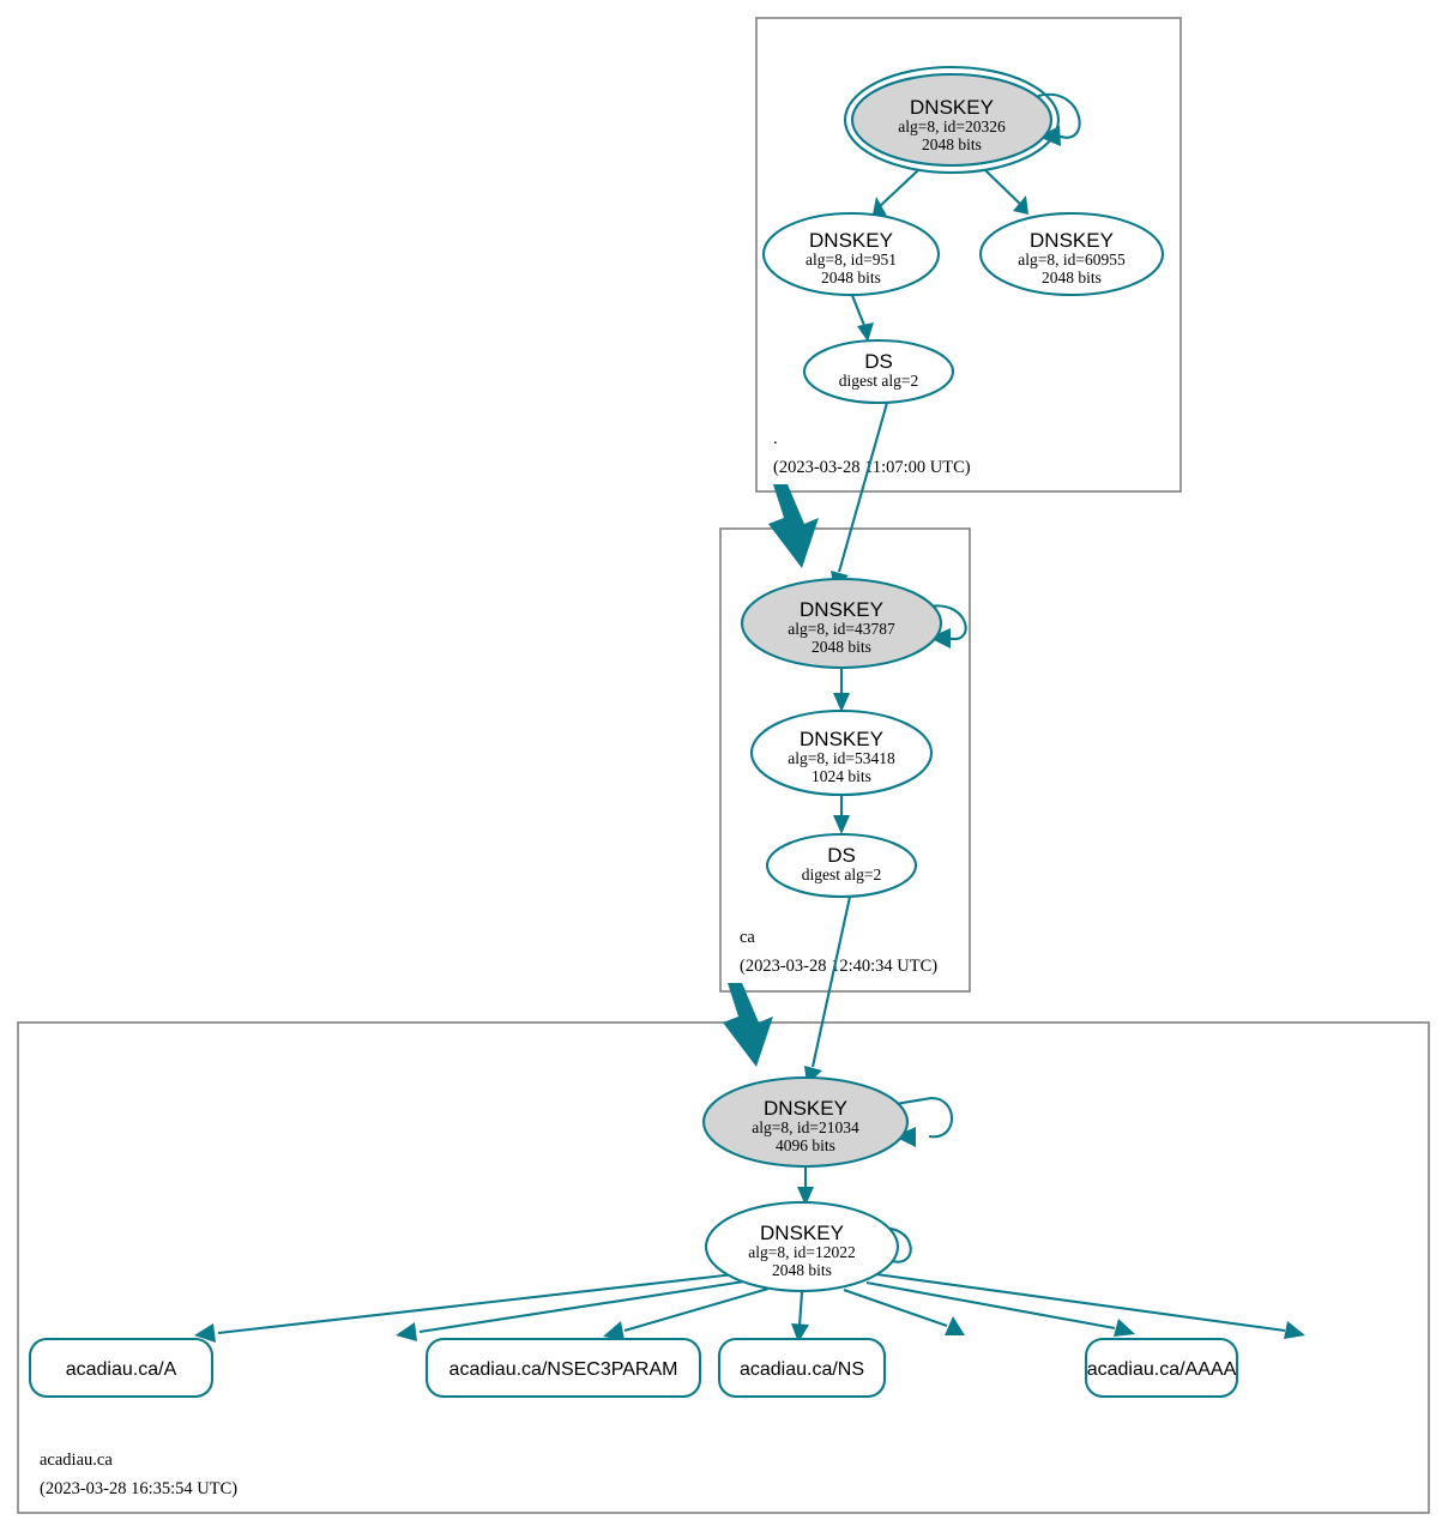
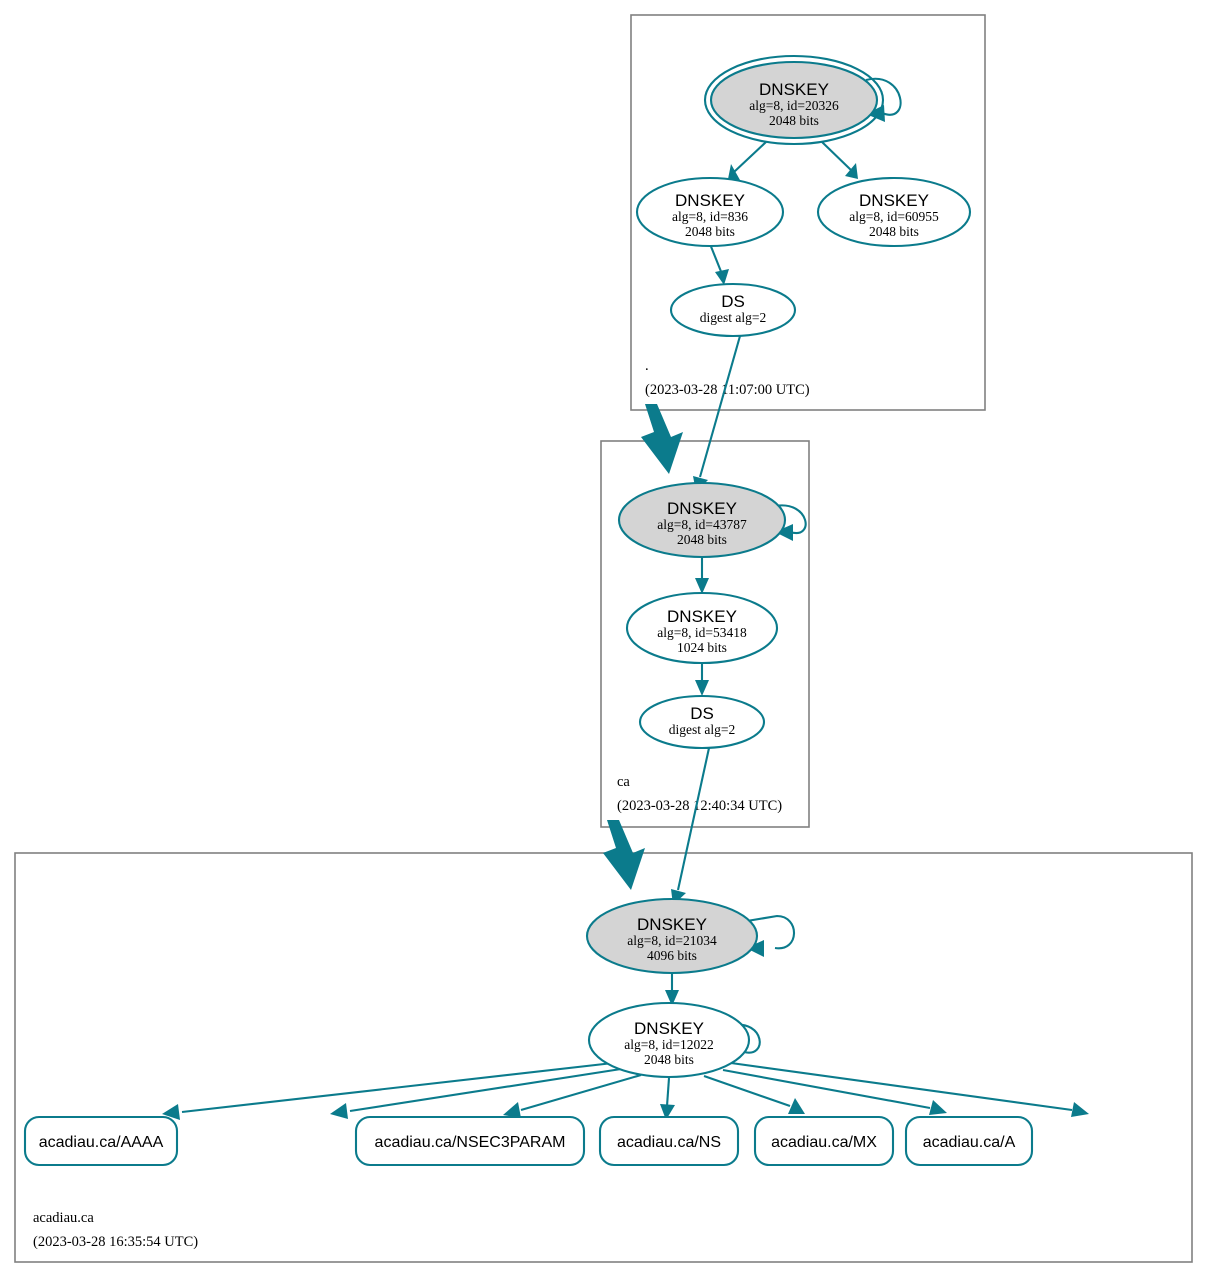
  DNSKEY
  alg=8, id=20326
  2048 bits
  DNSKEY
- alg=8, id=951
+ alg=8, id=836
  2048 bits
  DNSKEY
  alg=8, id=60955
  2048 bits
  DS
  digest alg=2
  .
  (2023-03-281:07:00 UTC)
  DNSKEY
  alg=8, id=43787
  2048 bits
  DNSKEY
  alg=8, id=53418
  1024 bits
  DS
  digest alg=2
  ca
  (2023-03-282:40:34 UTC)
  DNSKEY
  alg=8, id=21034
  4096 bits
  DNSKEY
  alg=8, id=12022
  2048 bits
- acadiau.ca/A
+ acadiau.ca/AAAA
  acadiau.ca/NSEC3PARAM
  acadiau.ca/NS
+ acadiau.ca/MX
- acadiau.ca/AAAA
+ acadiau.ca/A
  acadiau.ca
  (2023-03-28 16:35:54 UTC)
